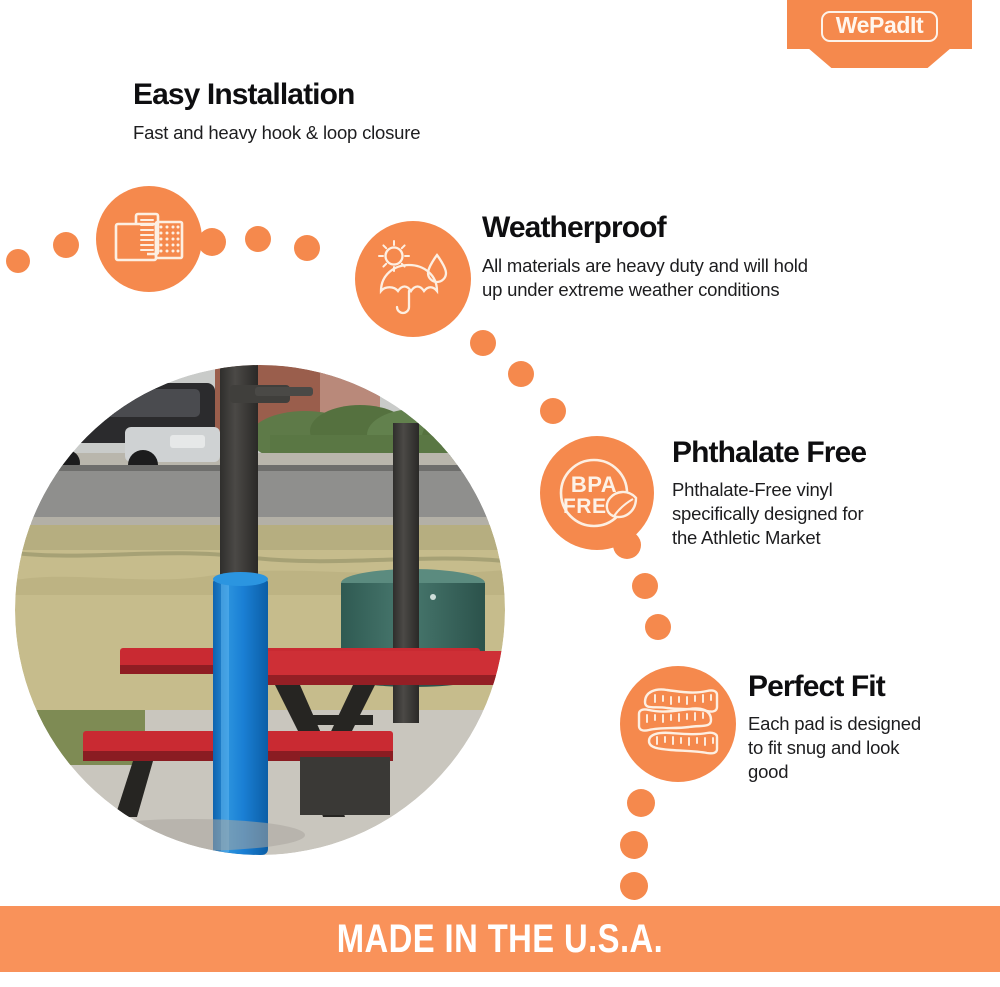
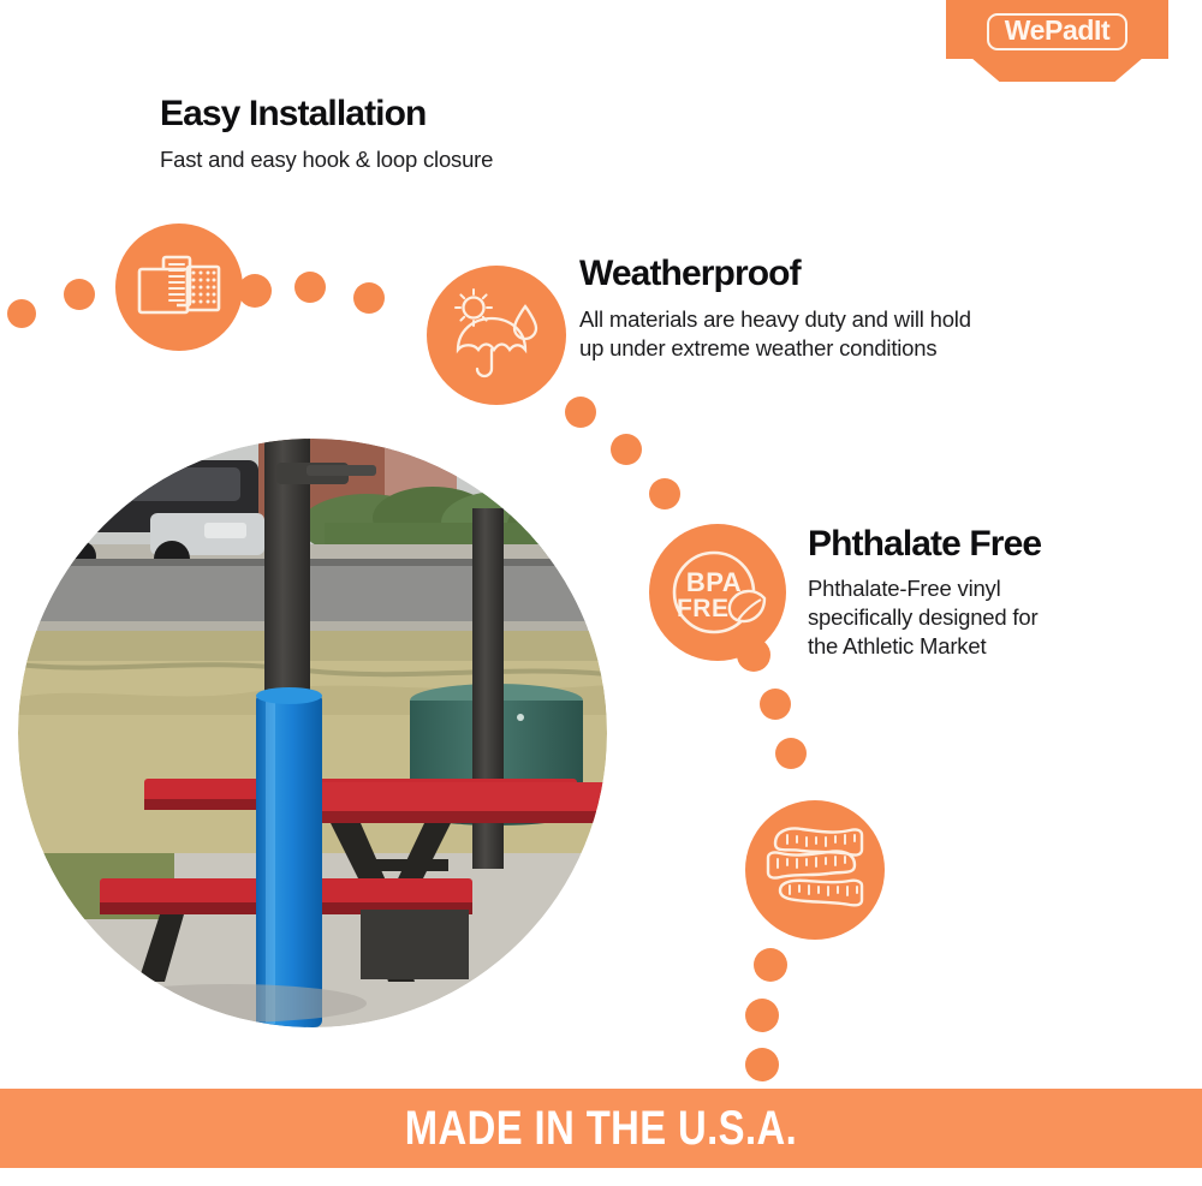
  WePadIt
  Easy Installation
- Fast and heavy hook & loop closure
+ Fast and easy hook & loop closure
  Weatherproof
  All materials are heavy duty and will hold
  up under extreme weather conditions
  Phthalate Free
  Phthalate-Free vinyl
  specifically designed for
  the Athletic Market
  BPA
  FRE
- Perfect Fit
- Each pad is designed
- to fit snug and look
- good
  MADE IN THE U.S.A.
